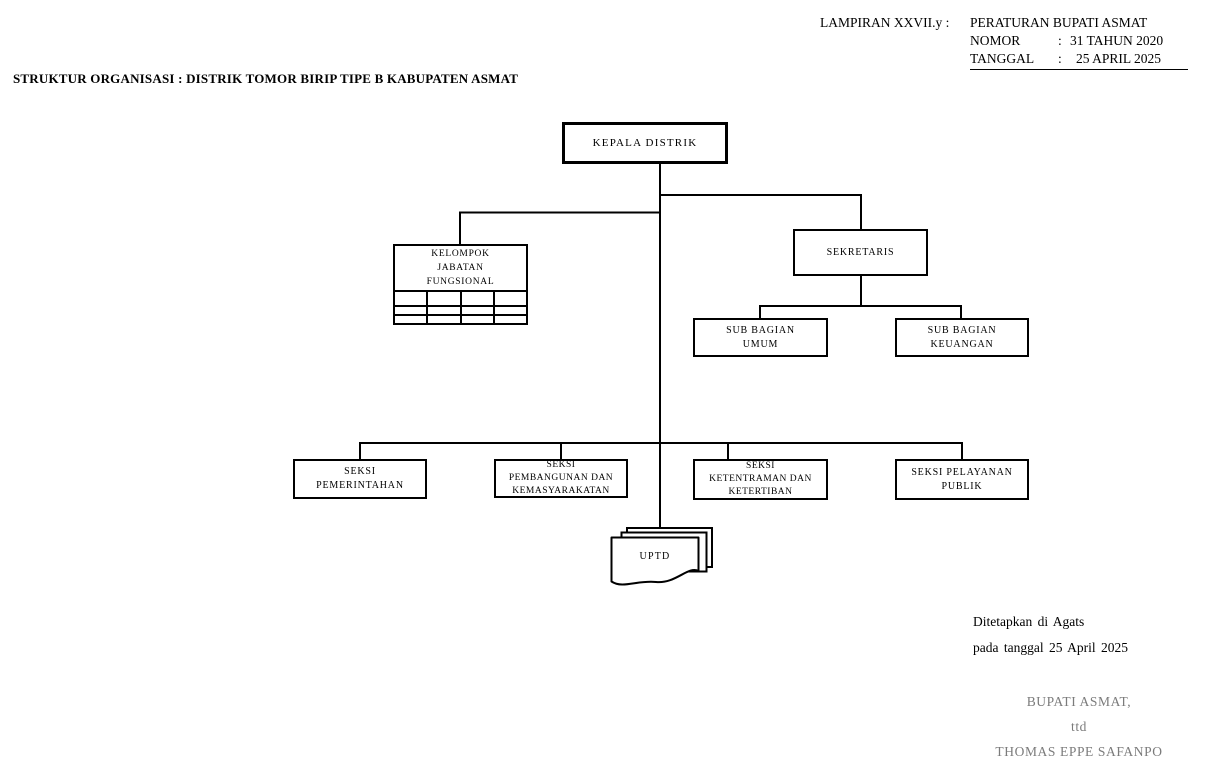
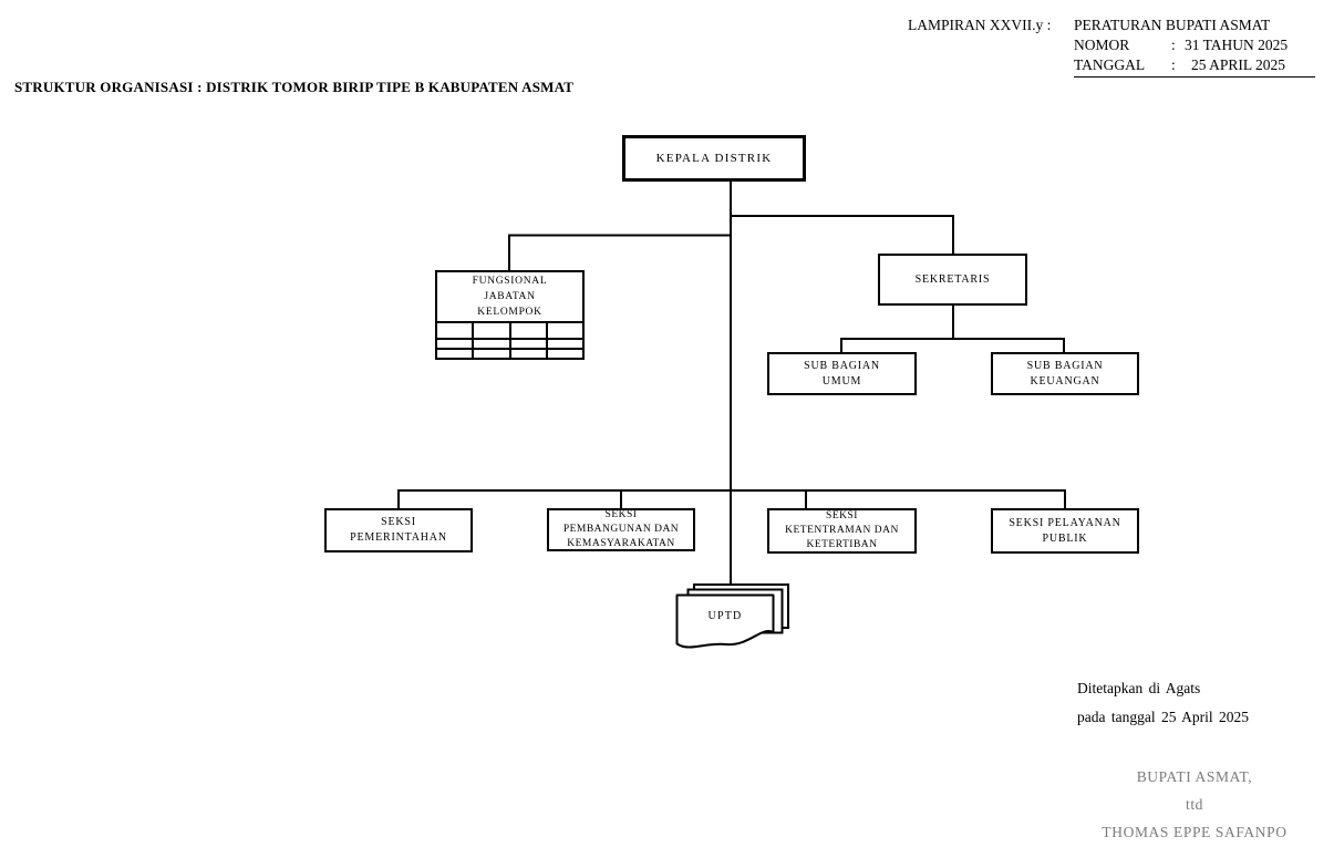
  LAMPIRAN XXVII.y :
  PERATURAN BUPATI ASMAT
  NOMOR
  :
- 31 TAHUN 2020
+ 31 TAHUN 2025
  TANGGAL
  :
  25 APRIL 2025
  STRUKTUR ORGANISASI : DISTRIK TOMOR BIRIP TIPE B KABUPATEN ASMAT
  KEPALA DISTRIK
- KELOMPOK
+ FUNGSIONAL
  JABATAN
- FUNGSIONAL
+ KELOMPOK
  SEKRETARIS
  SUB BAGIAN
  UMUM
  SUB BAGIAN
  KEUANGAN
  SEKSI
  PEMERINTAHAN
  SEKSI
  PEMBANGUNAN DAN
  KEMASYARAKATAN
  SEKSI
  KETENTRAMAN DAN
  KETERTIBAN
  SEKSI PELAYANAN
  PUBLIK
  UPTD
  Ditetapkan di Agats
  pada tanggal 25 April 2025
  BUPATI ASMAT,
  ttd
  THOMAS EPPE SAFANPO
